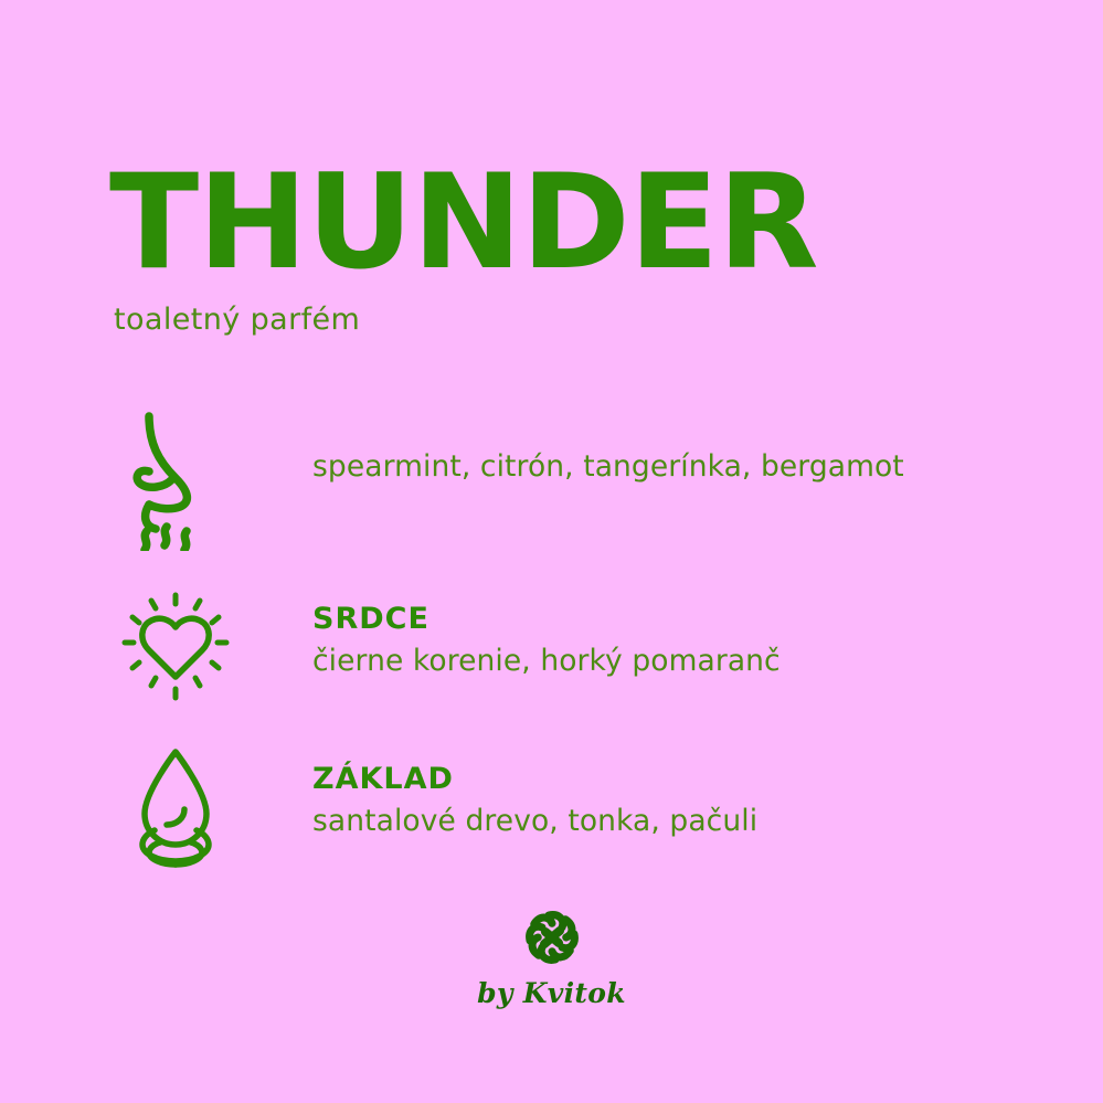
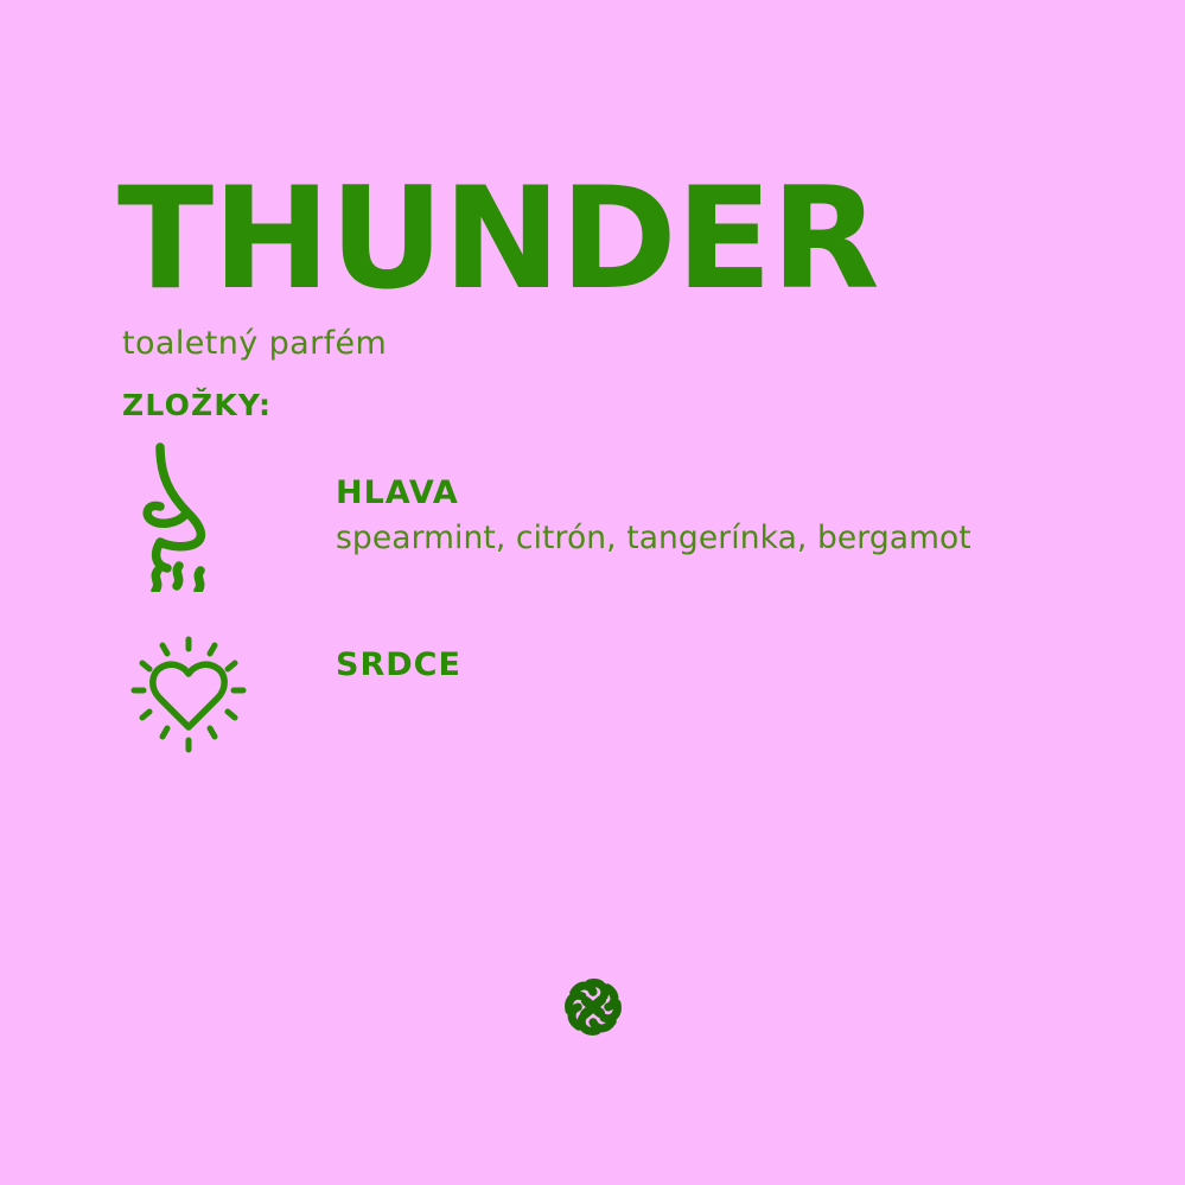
  THUNDER
  toaletný parfém
+ ZLOŽKY:
+ HLAVA
  spearmint, citrón, tangerínka, bergamot
  SRDCE
- čierne korenie, horký pomaranč
- ZÁKLAD
- santalové drevo, tonka, pačuli
- by Kvitok
